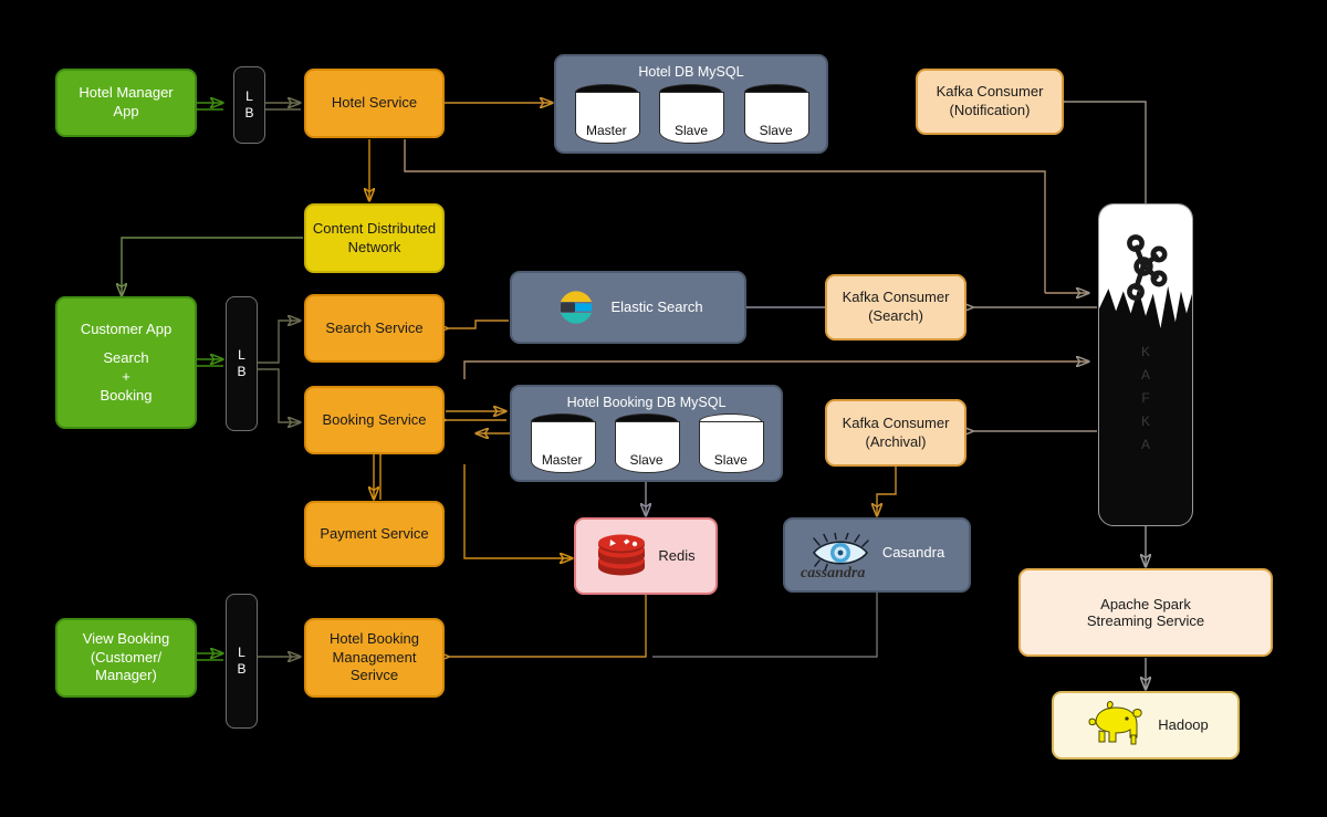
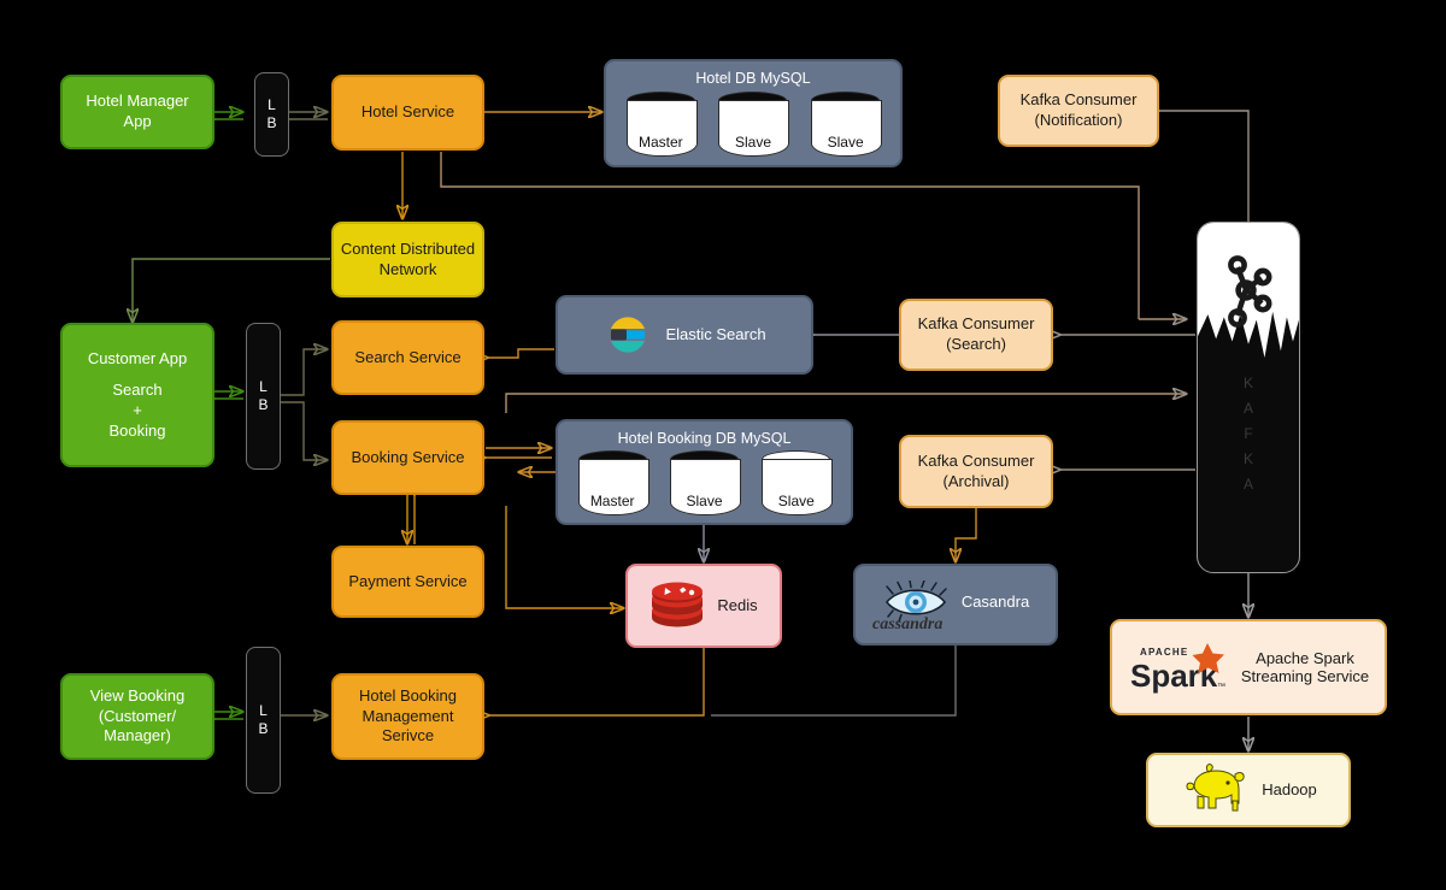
  Hotel Manager
  App
  L
  B
  Hotel Service
  Hotel DB MySQL
  Master
  Slave
  Slave
  Kafka Consumer
  (Notification)
  K
  A
  F
  K
  A
  Content Distributed
  Network
  Customer App
  Search
  +
  Booking
  L
  B
  Search Service
  Elastic Search
  Kafka Consumer
  (Search)
  Booking Service
  Hotel Booking DB MySQL
  Master
  Slave
  Slave
  Kafka Consumer
  (Archival)
  Payment Service
  Redis
  Casandra
  cassandra
+ APACHE
+ Spark
  Apache Spark
  Streaming Service
  Hadoop
  View Booking
  (Customer/
  Manager)
  L
  B
  Hotel Booking
  Management
  Serivce
